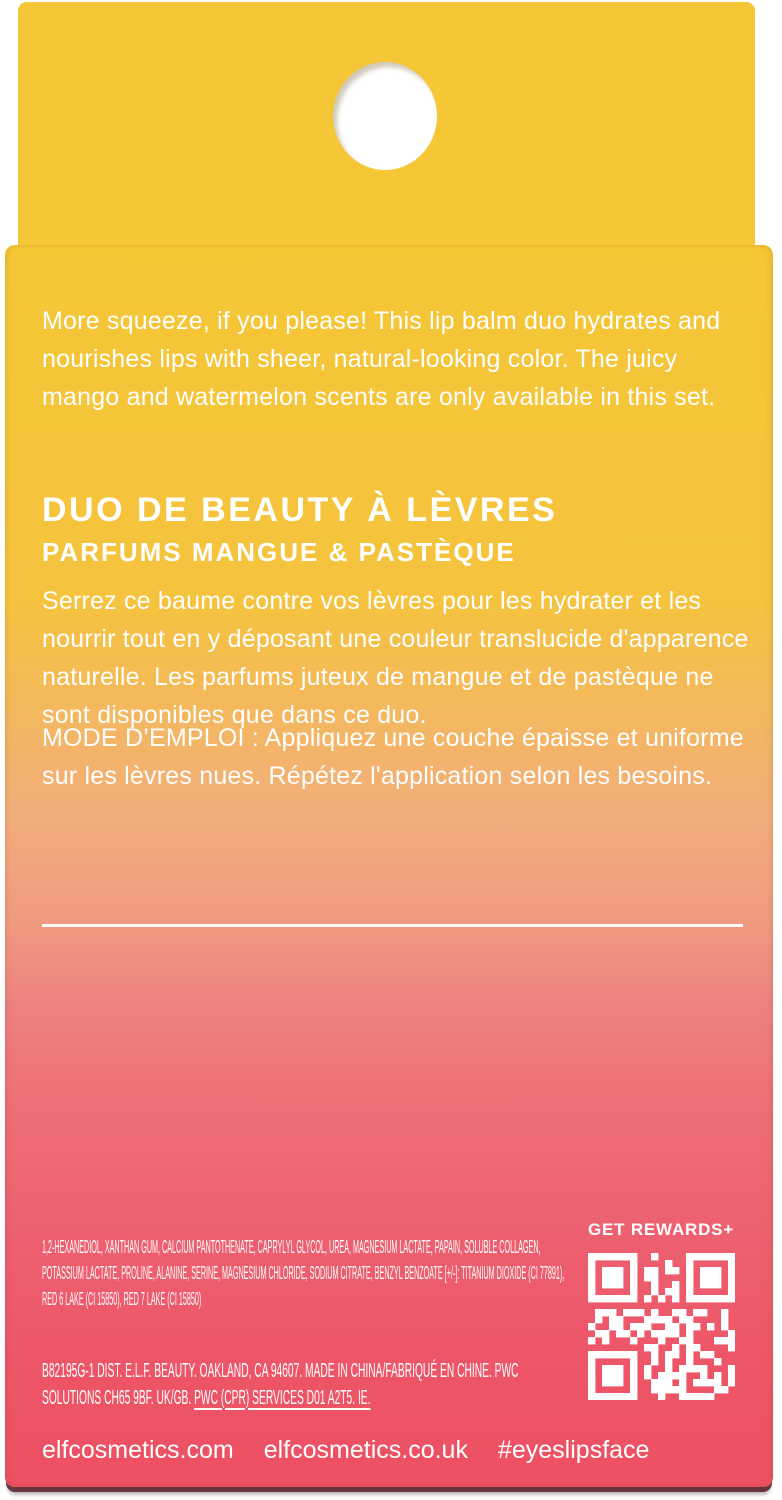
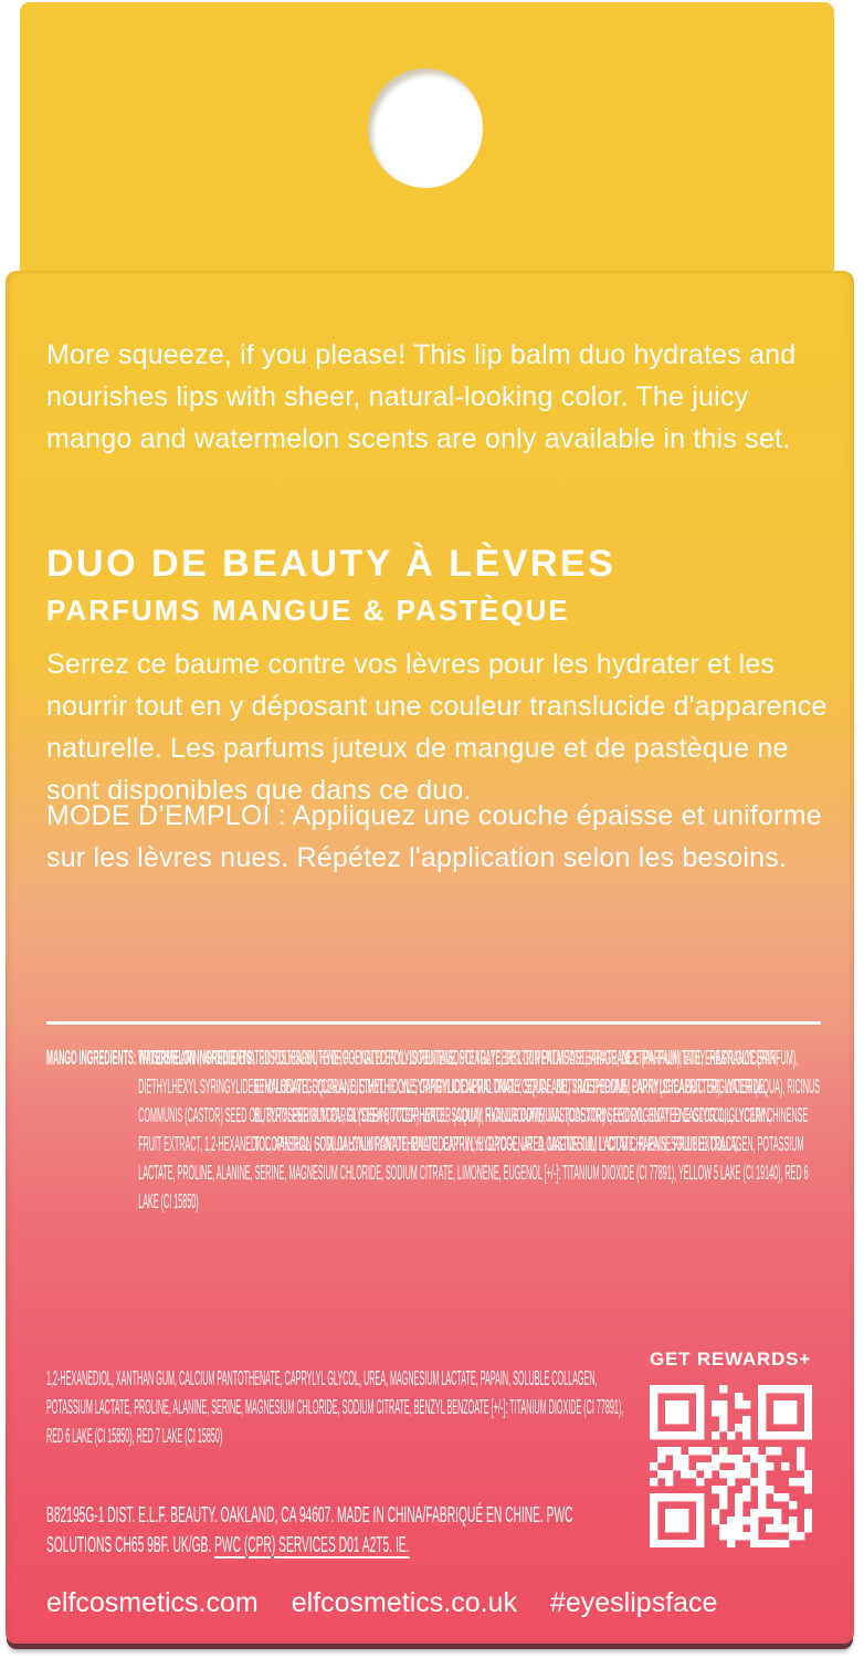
  More squeeze, if you please! This lip balm duo hydrates and nourishes lips with sheer, natural-looking color. The juicy mango and watermelon scents are only available in this set.
  DUO DE BEAUTY À LÈVRES
  PARFUMS MANGUE & PASTÈQUE
  Serrez ce baume contre vos lèvres pour les hydrater et les nourrir tout en y déposant une couleur translucide d'apparence naturelle. Les parfums juteux de mangue et de pastèque ne sont disponibles que dans ce duo.
  MODE D’EMPLOI : Appliquez une couche épaisse et uniforme sur les lèvres nues. Répétez l'application selon les besoins.
+ MANGO INGREDIENTS:
+ TRIISOSTEARIN, HYDROGENATED POLYISOBUTENE, POLYGLYCERYL-10 PENTAISOSTEARATE, DEXTRIN PALMITATE, FRAGRANCE (PARFUM), ETHYLHEXYLGLYCERIN, DIETHYLHEXYL SYRINGYLIDENEMALONATE, SQUALANE, SIMETHICONE, CAPRYLIC/CAPRIC TRIGLYCERIDE, BUTYROSPERMUM PARKII (SHEA BUTTER), WATER (AQUA), RICINUS COMMUNIS (CASTOR) SEED OIL, BUTYLENE GLYCOL, GLYCERIN, TOCOPHEROL, SODIUM HYALURONATE, MALTODEXTRIN, HYDROGENATED CASTOR OIL, LYCIUM CHINENSE FRUIT EXTRACT, 1,2-HEXANEDIOL, XANTHAN GUM, CALCIUM PANTOTHENATE, CAPRYLYL GLYCOL, UREA, MAGNESIUM LACTATE, PAPAIN, SOLUBLE COLLAGEN, POTASSIUM LACTATE, PROLINE, ALANINE, SERINE, MAGNESIUM CHLORIDE, SODIUM CITRATE, LIMONENE, EUGENOL [+/-]: TITANIUM DIOXIDE (CI 77891), YELLOW 5 LAKE (CI 19140), RED 6 LAKE (CI 15850)
+ WATERMELON INGREDIENTS:
+ TRIISOSTEARIN, HYDROGENATED POLYISOBUTENE, POLYGLYCERYL-10 PENTAISOSTEARATE, DEXTRIN PALMITATE, FRAGRANCE (PARFUM), ETHYLHEXYLGLYCERIN, DIETHYLHEXYL SYRINGYLIDENEMALONATE, SQUALANE, SIMETHICONE, CAPRYLIC/CAPRIC TRIGLYCERIDE, BUTYROSPERMUM PARKII (SHEA BUTTER), WATER (AQUA), RICINUS COMMUNIS (CASTOR) SEED OIL, BUTYLENE GLYCOL, GLYCERIN, TOCOPHEROL, SODIUM HYALURONATE, MALTODEXTRIN, HYDROGENATED CASTOR OIL, LYCIUM CHINENSE FRUIT EXTRACT,
  1,2-HEXANEDIOL, XANTHAN GUM, CALCIUM PANTOTHENATE, CAPRYLYL GLYCOL, UREA, MAGNESIUM LACTATE, PAPAIN, SOLUBLE COLLAGEN, POTASSIUM LACTATE, PROLINE, ALANINE, SERINE, MAGNESIUM CHLORIDE, SODIUM CITRATE, BENZYL BENZOATE [+/-]: TITANIUM DIOXIDE (CI 77891), RED 6 LAKE (CI 15850), RED 7 LAKE (CI 15850)
  B82195G-1 DIST. E.L.F. BEAUTY. OAKLAND, CA 94607. MADE IN CHINA/FABRIQUÉ EN CHINE. PWC SOLUTIONS CH65 9BF. UK/GB. PWC (CPR) SERVICES D01 A2T5. IE.
  elfcosmetics.com
  elfcosmetics.co.uk
  #eyeslipsface
  GET REWARDS+
